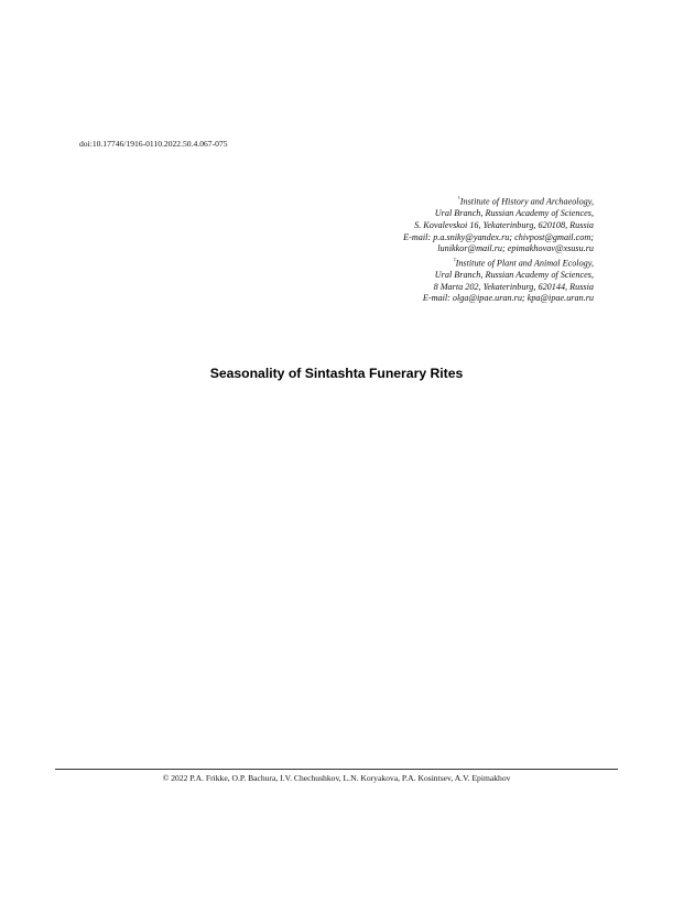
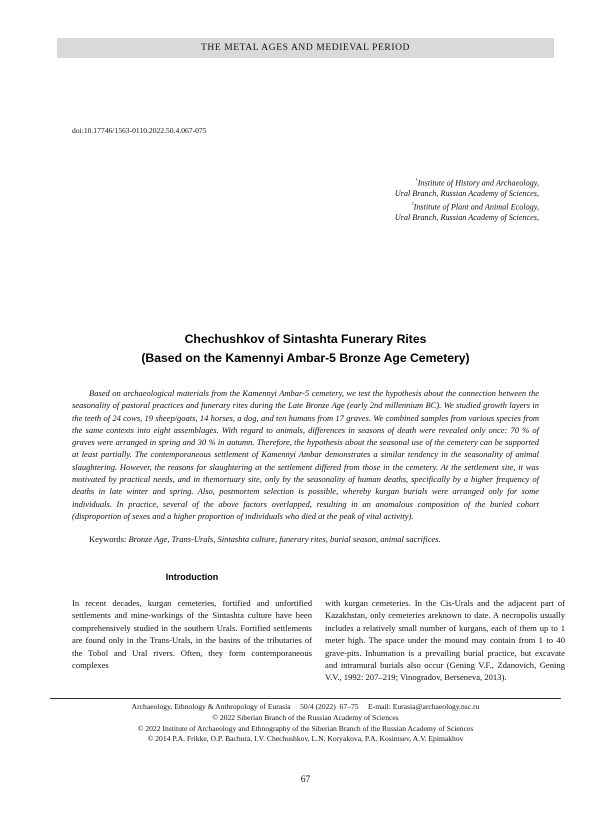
+ THE METAL AGES AND MEDIEVAL PERIOD
- doi:10.17746/1916-0110.2022.50.4.067-075
+ doi:10.17746/1563-0110.2022.50.4.067-075
  Institute of History and Archaeology,
  Ural Branch, Russian Academy of Sciences,
- S. Kovalevskoi 16, Yekaterinburg, 620108, Russia
- E-mail: p.a.sniky@yandex.ru; chivpost@gmail.com;
- lunikkor@mail.ru; epimakhovav@xsusu.ru
  Institute of Plant and Animal Ecology,
  Ural Branch, Russian Academy of Sciences,
- 8 Marta 202, Yekaterinburg, 620144, Russia
- E-mail: olga@ipae.uran.ru; kpa@ipae.uran.ru
- Seasonality of Sintashta Funerary Rites
+ Chechushkov of Sintashta Funerary Rites
+ (Based on the Kamennyi Ambar-5 Bronze Age Cemetery)
+ Based on archaeological materials from the Kamennyi Ambar-5 cemetery, we test the hypothesis about the connection between the seasonality of pastoral practices and funerary rites during the Late Bronze Age (early 2nd millennium BC). We studied growth layers in the teeth of 24 cows, 19 sheep/goats, 14 horses, a dog, and ten humans from 17 graves. We combined samples from various species from the same contexts into eight assemblages. With regard to animals, differences in seasons of death were revealed only once: 70 % of graves were arranged in spring and 30 % in autumn. Therefore, the hypothesis about the seasonal use of the cemetery can be supported at least partially. The contemporaneous settlement of Kamennyi Ambar demonstrates a similar tendency in the seasonality of animal slaughtering. However, the reasons for slaughtering at the settlement differed from those in the cemetery. At the settlement site, it was motivated by practical needs, and in themortuary site, only by the seasonality of human deaths, specifically by a higher frequency of deaths in late winter and spring. Also, postmortem selection is possible, whereby kurgan burials were arranged only for some individuals. In practice, several of the above factors overlapped, resulting in an anomalous composition of the buried cohort (disproportion of sexes and a higher proportion of individuals who died at the peak of vital activity).
+ Keywords: Bronze Age, Trans-Urals, Sintashta culture, funerary rites, burial season, animal sacrifices.
+ Introduction
+ In recent decades, kurgan cemeteries, fortified and unfortified settlements and mine-workings of the Sintashta culture have been comprehensively studied in the southern Urals. Fortified settlements are found only in the Trans-Urals, in the basins of the tributaries of the Tobol and Ural rivers. Often, they form contemporaneous complexes
+ with kurgan cemeteries. In the Cis-Urals and the adjacent part of Kazakhstan, only cemeteries areknown to date. A necropolis usually includes a relatively small number of kurgans, each of them up to 1 meter high. The space under the mound may contain from 1 to 40 grave-pits. Inhumation is a prevailing burial practice, but excavate and intramural burials also occur (Gening V.F., Zdanovich, Gening V.V., 1992: 207–219; Vinogradov, Berseneva, 2013).
+ Archaeology, Ethnology & Anthropology of Eurasia
+ 50/4 (2022) 67–75
+ E-mail: Eurasia@archaeology.nsc.ru
+ © 2022 Siberian Branch of the Russian Academy of Sciences
+ © 2022 Institute of Archaeology and Ethnography of the Siberian Branch of the Russian Academy of Sciences
- © 2022 P.A. Frikke, O.P. Bachura, I.V. Chechushkov, L.N. Koryakova, P.A. Kosintsev, A.V. Epimakhov
+ © 2014 P.A. Frikke, O.P. Bachura, I.V. Chechushkov, L.N. Koryakova, P.A. Kosintsev, A.V. Epimakhov
+ 67
